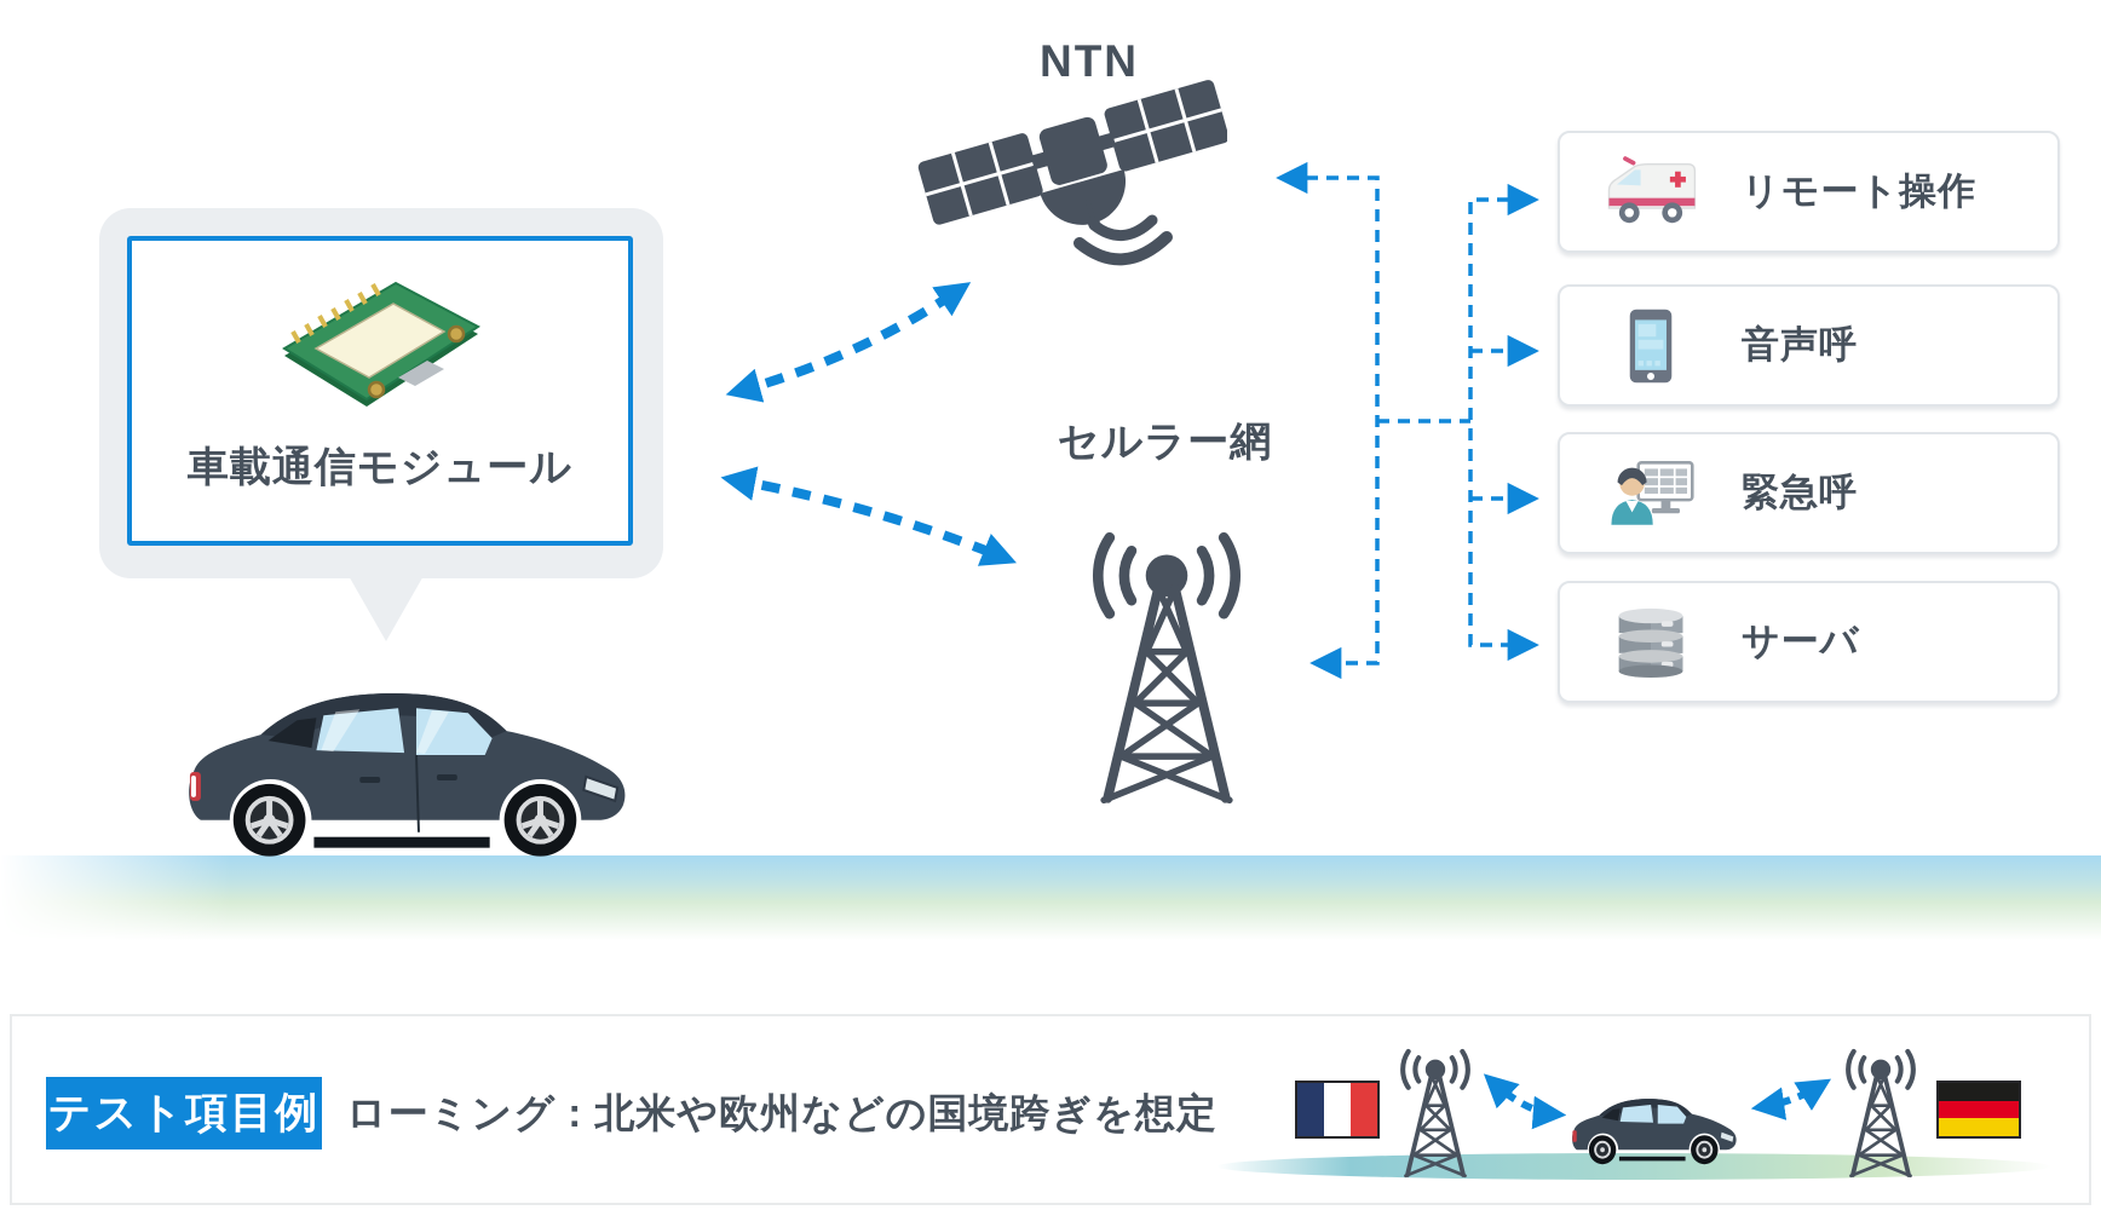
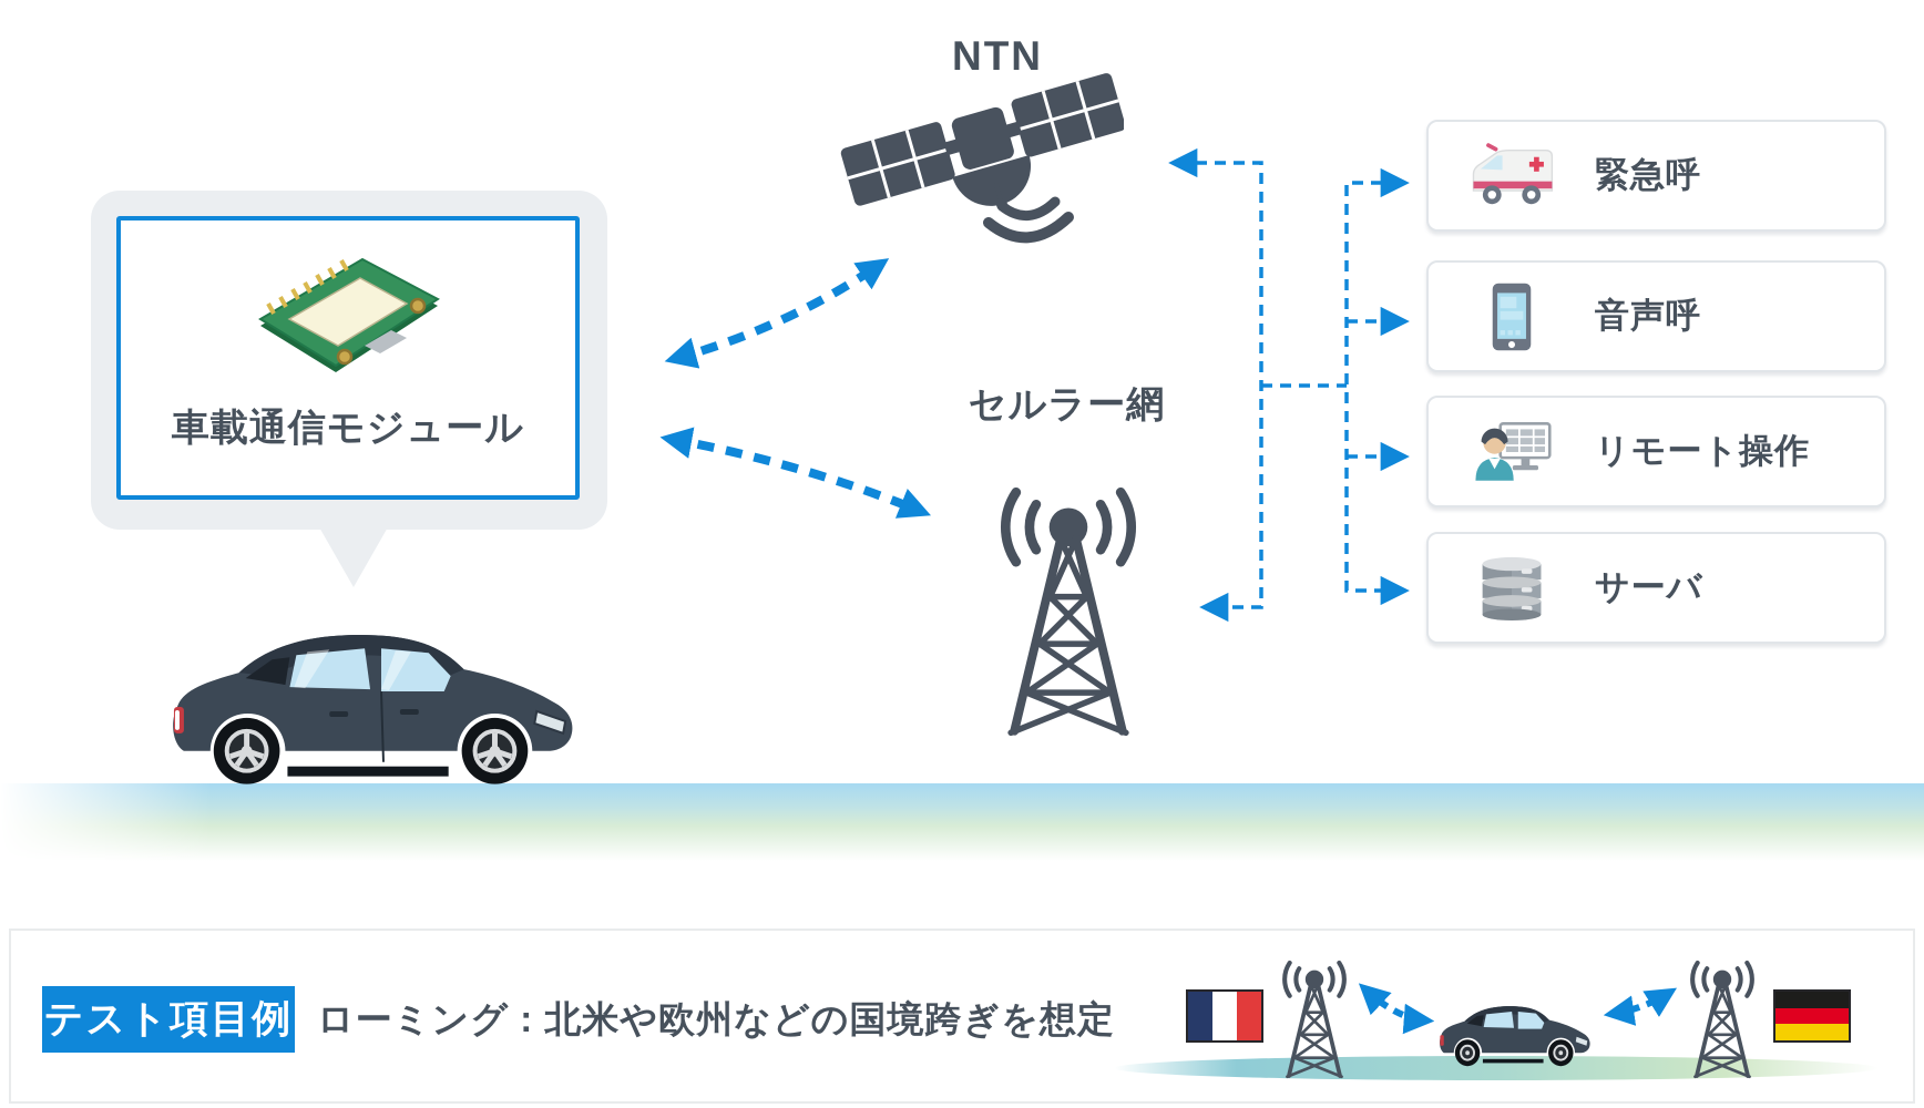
  車載通信モジュール
  NTN
  セルラー網
- リモート操作
+ 緊急呼
  音声呼
- 緊急呼
+ リモート操作
  サーバ
  テスト項目例
  ローミング : 北米や欧州などの国境跨ぎを想定
